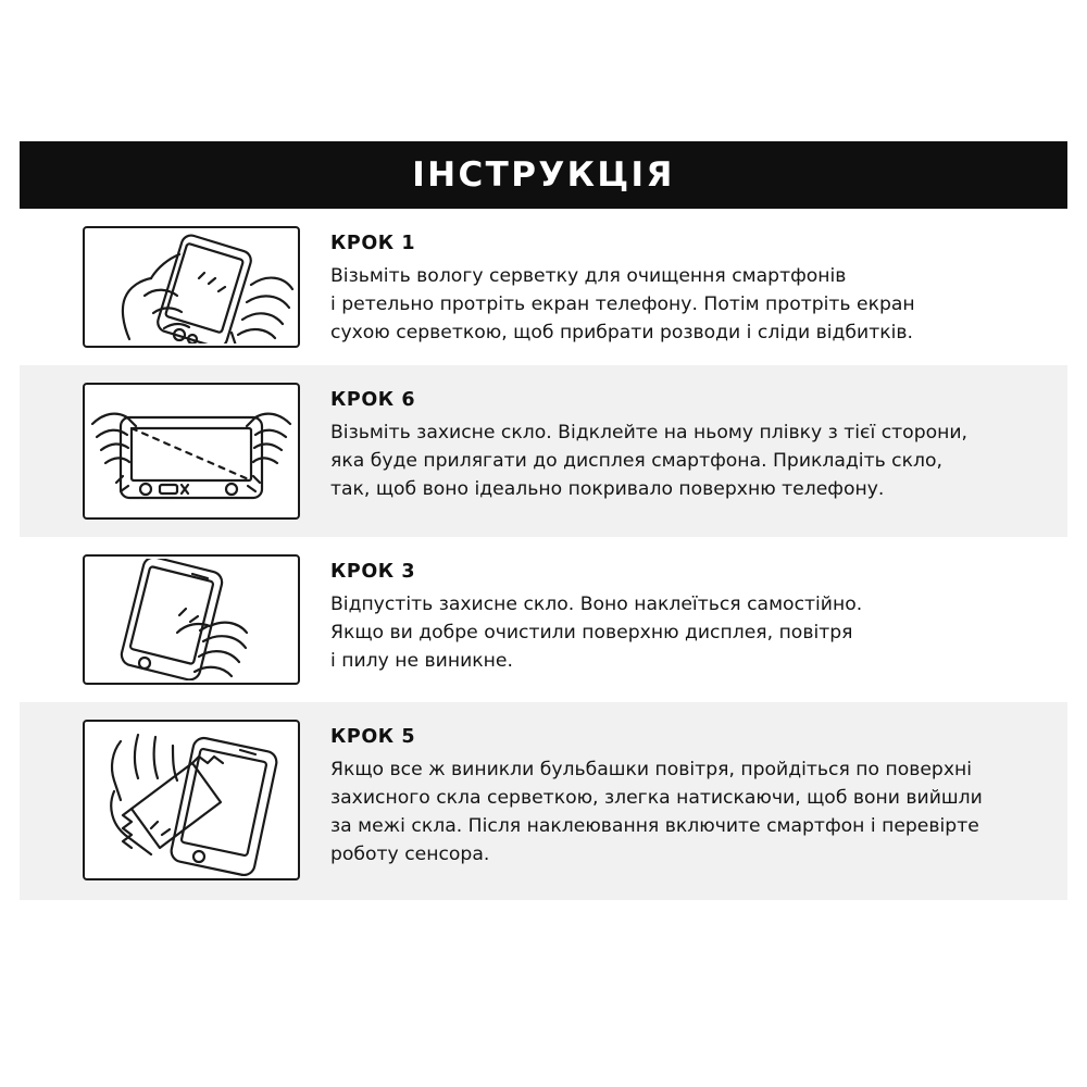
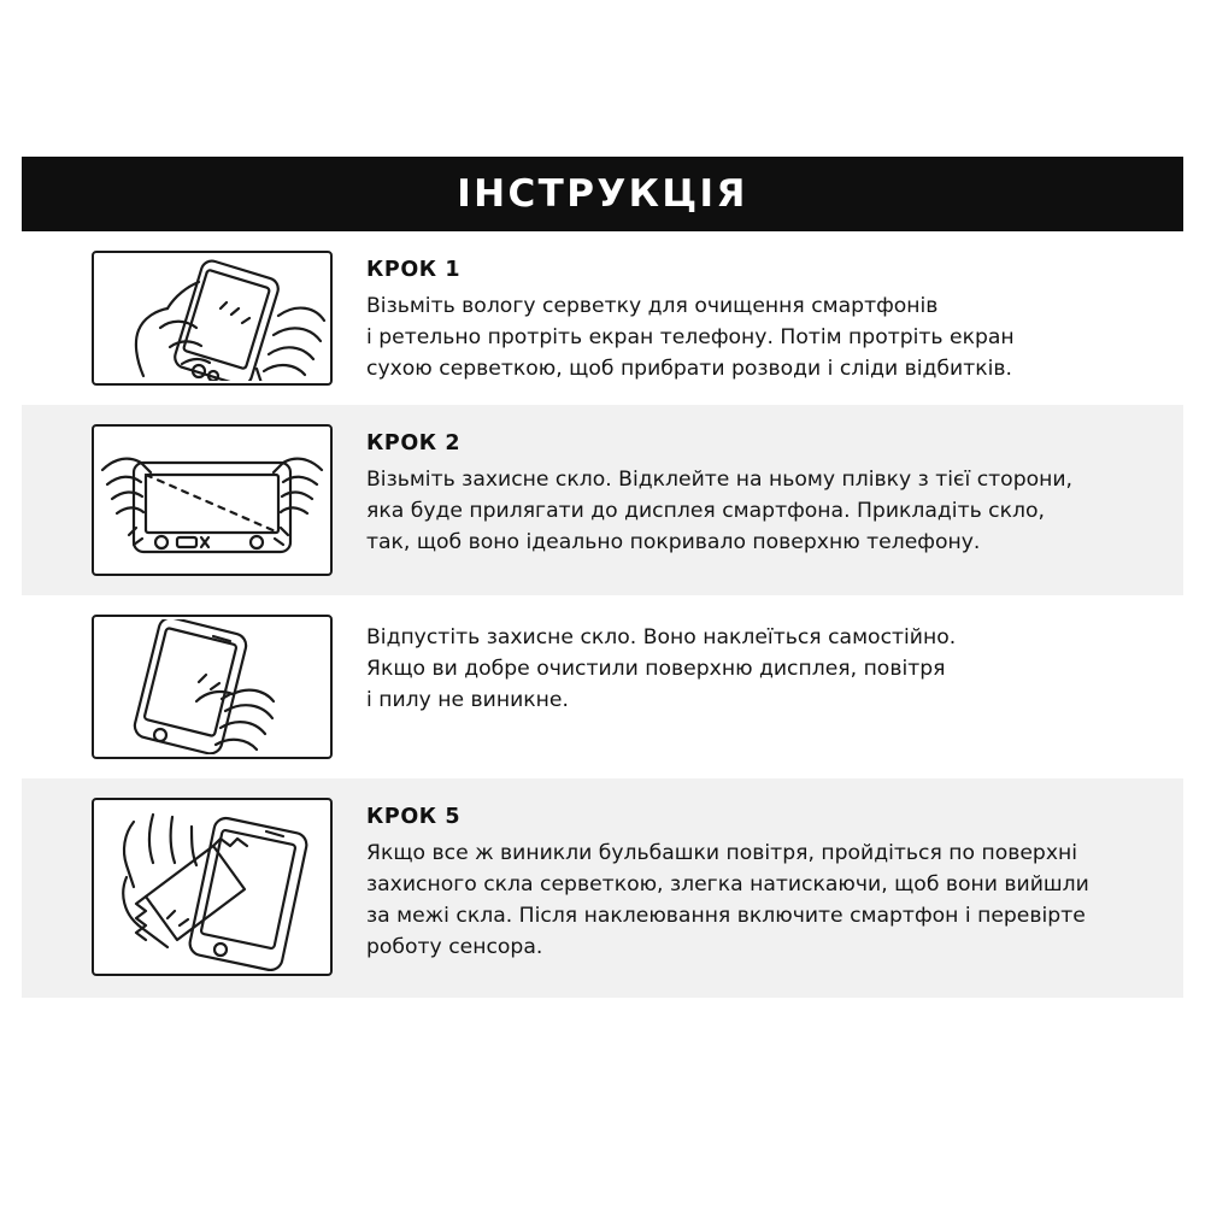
  ІНСТРУКЦІЯ
  КРОК 1
  Візьміть вологу серветку для очищення смартфонів
  і ретельно протріть екран телефону. Потім протріть екран
  сухою серветкою, щоб прибрати розводи і сліди відбитків.
- КРОК 6
+ КРОК 2
  Візьміть захисне скло. Відклейте на ньому плівку з тієї сторони,
  яка буде прилягати до дисплея смартфона. Прикладіть скло,
  так, щоб воно ідеально покривало поверхню телефону.
- КРОК 3
  Відпустіть захисне скло. Воно наклеїться самостійно.
  Якщо ви добре очистили поверхню дисплея, повітря
  і пилу не виникне.
  КРОК 5
  Якщо все ж виникли бульбашки повітря, пройдіться по поверхні
  захисного скла серветкою, злегка натискаючи, щоб вони вийшли
  за межі скла. Після наклеювання включите смартфон і перевірте
  роботу сенсора.
